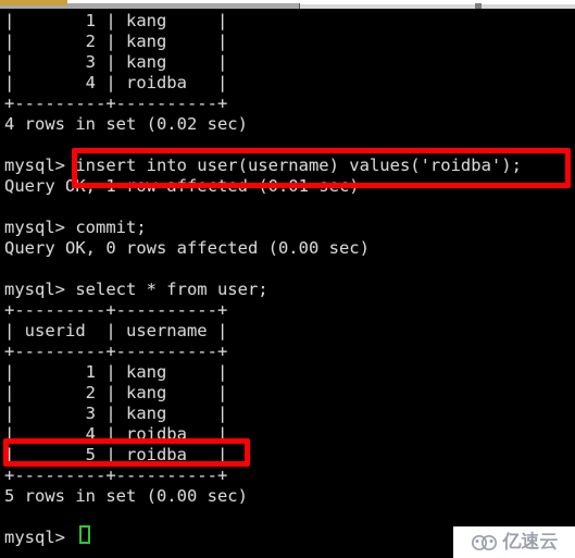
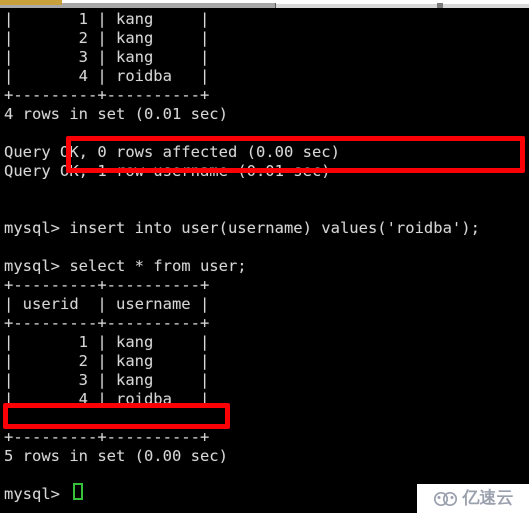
  | 1 | kang |
  | 2 | kang |
  | 3 | kang |
  | 4 | roidba |
  +---------+----------+
- 4 rows in set (0.02 sec)
+ 4 rows in set (0.01 sec)
- mysql> insert into user(username) values('roidba');
+ Query OK, 0 rows affected (0.00 sec)
- Query OK, 1 row affected (0.01 sec)
+ Query OK, 1 row username (0.01 sec)
- mysql> commit;
- Query OK, 0 rows affected (0.00 sec)
+ mysql> insert into user(username) values('roidba');
  mysql> select * from user;
  +---------+----------+
  | userid | username |
  +---------+----------+
  | 1 | kang |
  | 2 | kang |
  | 3 | kang |
  | 4 | roidba |
- | 5 | roidba |
  +---------+----------+
  5 rows in set (0.00 sec)
  mysql>
  亿速云
